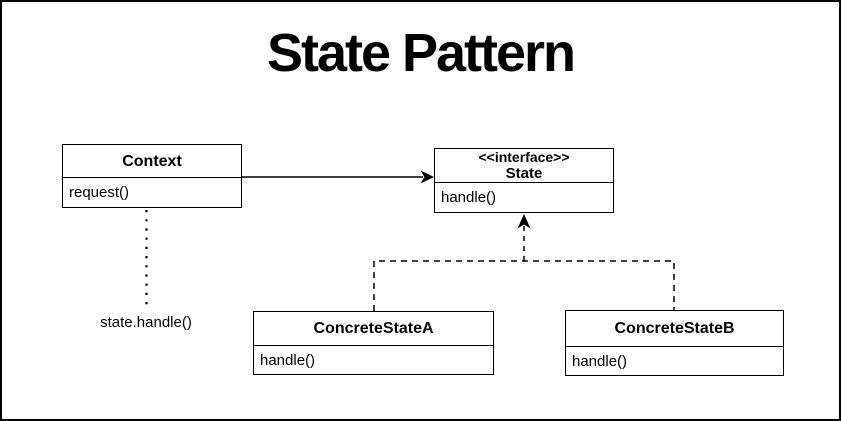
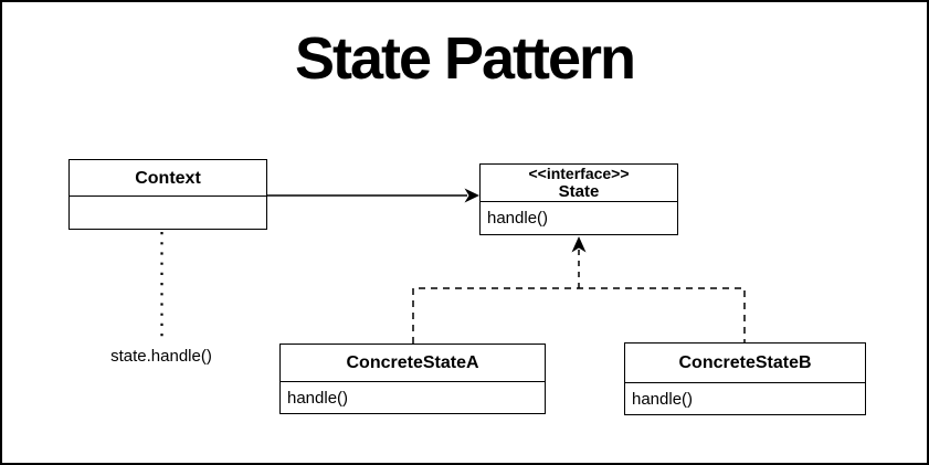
  State Pattern
  Context
- request()
  <<interface>>
  State
  handle()
  ConcreteStateA
  handle()
  ConcreteStateB
  handle()
  state.handle()
